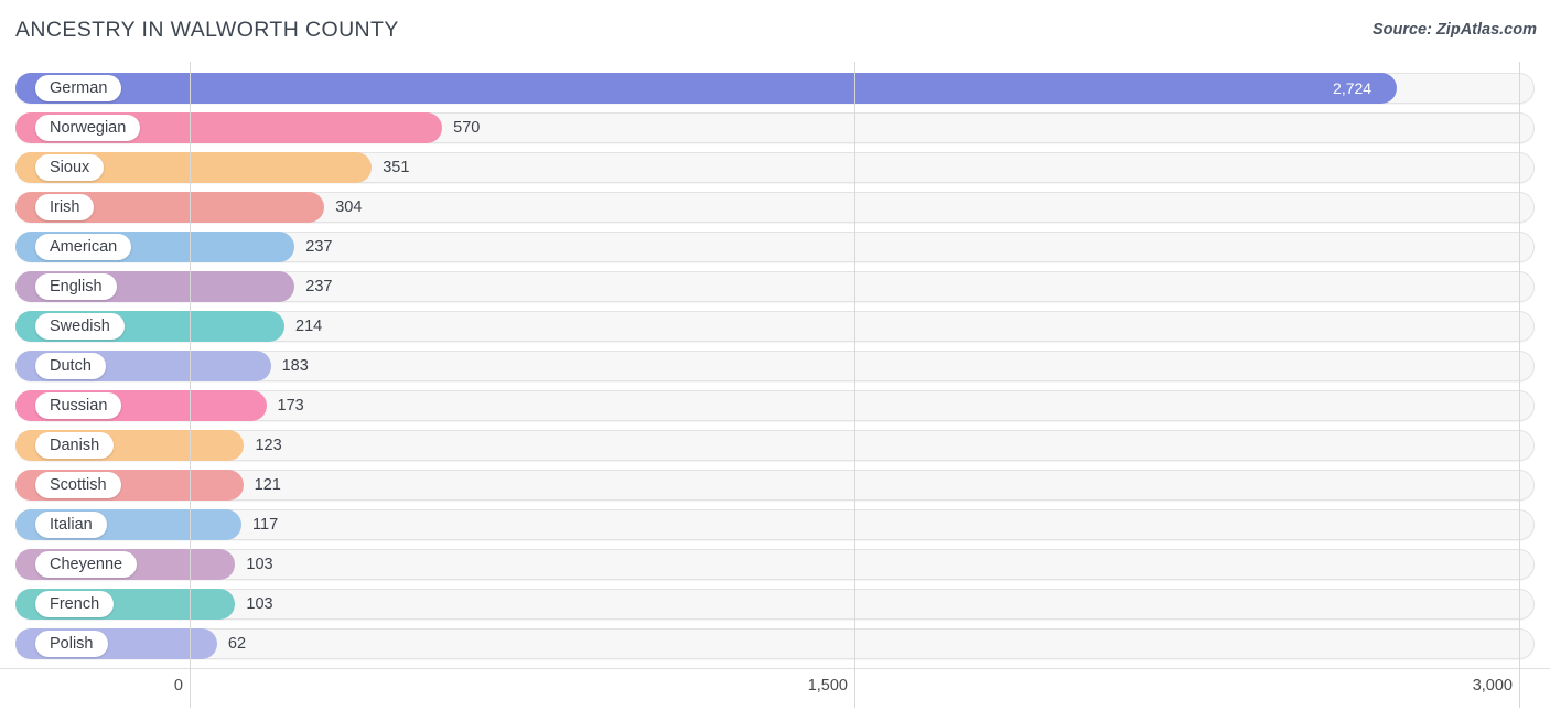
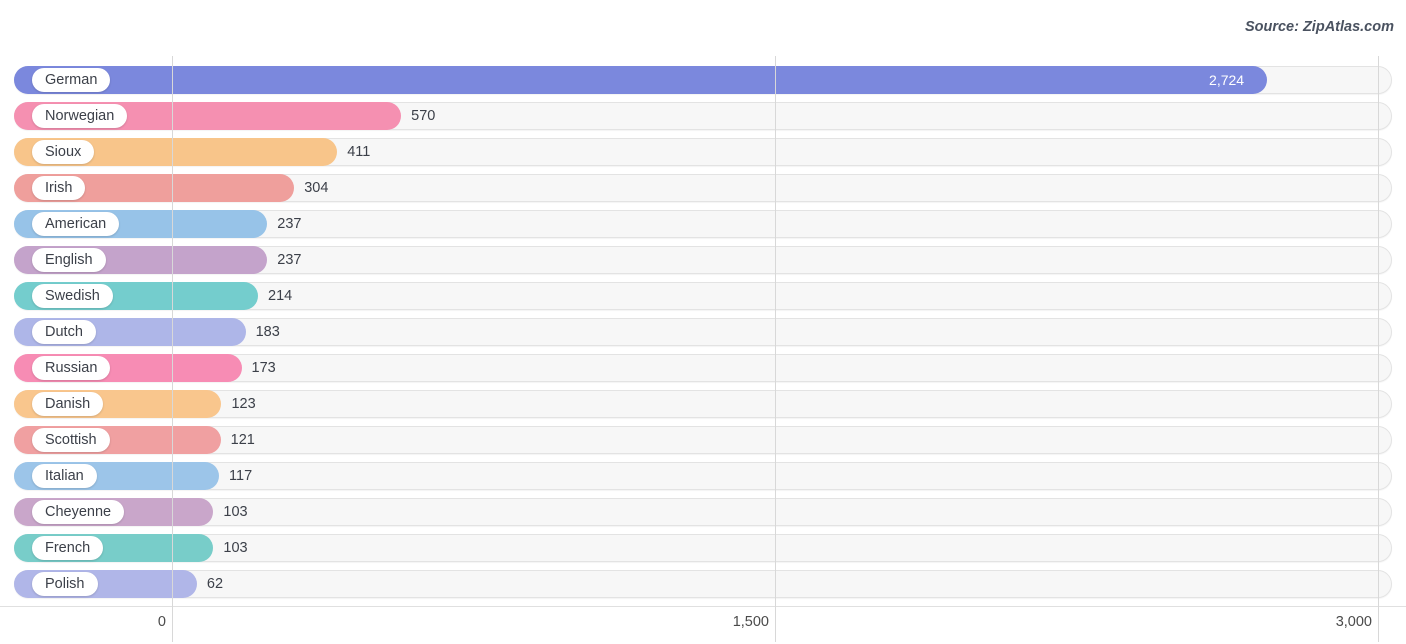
- ANCESTRY IN WALWORTH COUNTY
  Source: ZipAtlas.com
  German
  2,724
  Norwegian
  570
  Sioux
- 351
+ 411
  Irish
  304
  American
  237
  English
  237
  Swedish
  214
  Dutch
  183
  Russian
  173
  Danish
  123
  Scottish
  121
  Italian
  117
  Cheyenne
  103
  French
  103
  Polish
  62
  0
  1,500
  3,000
